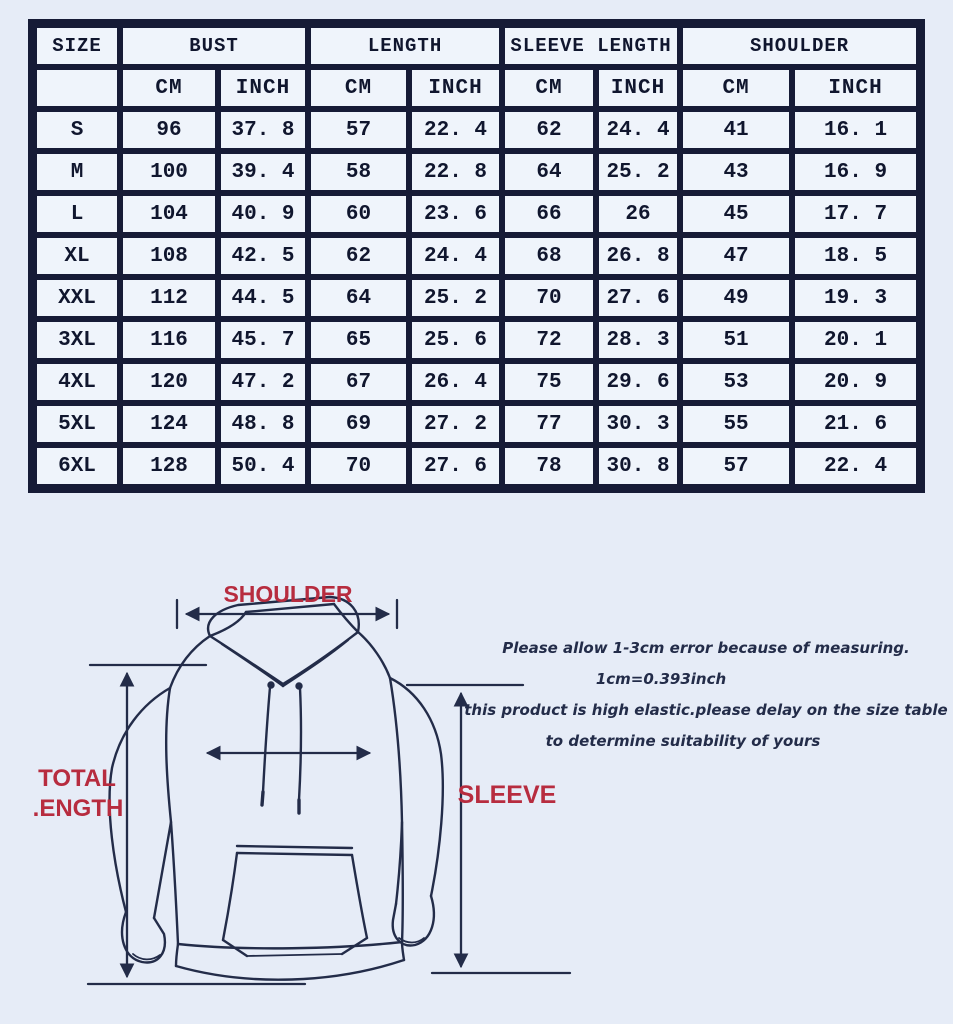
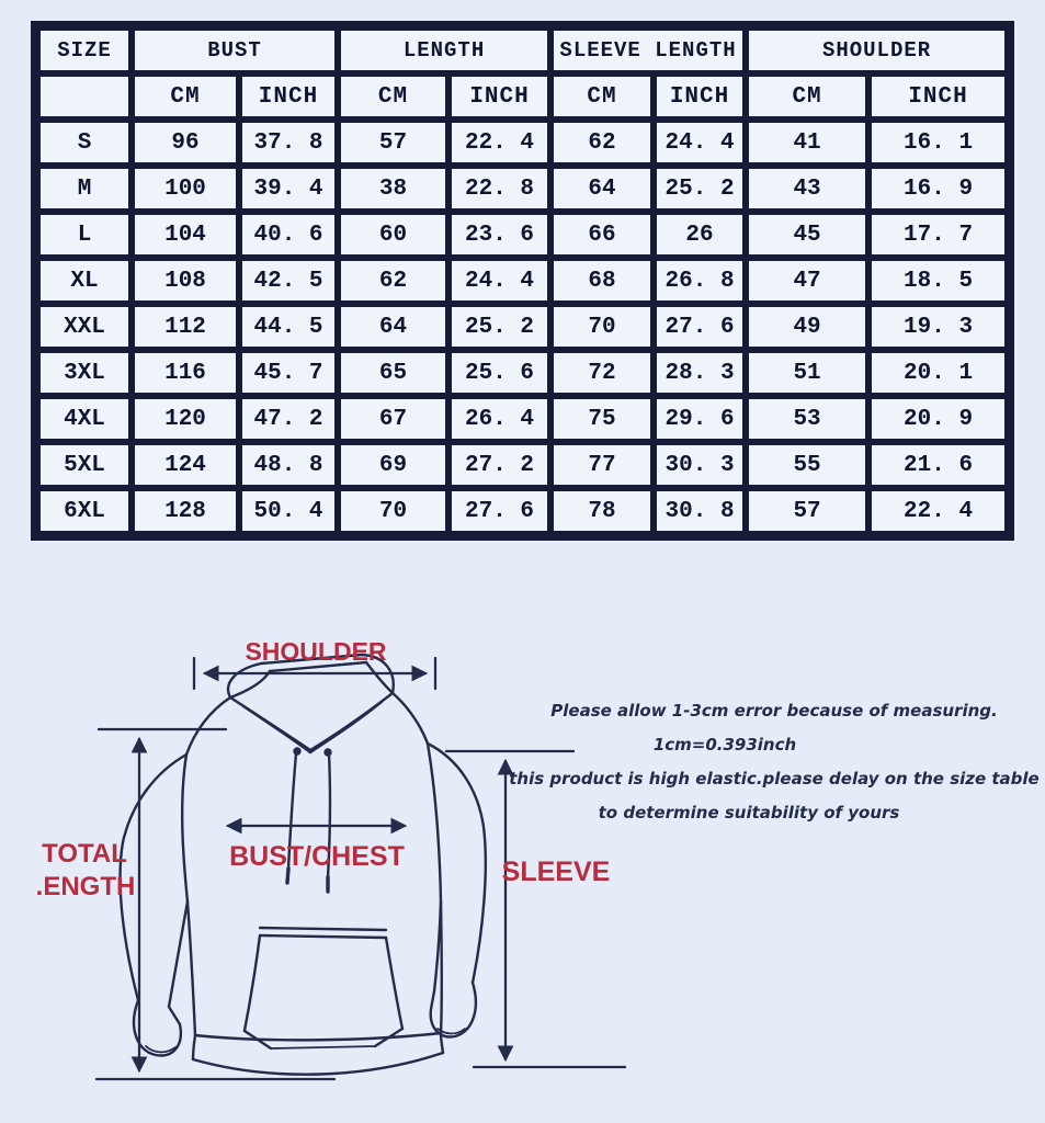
  SIZE	BUST	LENGTH	SLEEVE LENGTH	SHOULDER
  	CM	INCH	CM	INCH	CM	INCH	CM	INCH
  S	96	37. 8	57	22. 4	62	24. 4	41	16. 1
- M	100	39. 4	58	22. 8	64	25. 2	43	16. 9
+ M	100	39. 4	38	22. 8	64	25. 2	43	16. 9
- L	104	40. 9	60	23. 6	66	26	45	17. 7
+ L	104	40. 6	60	23. 6	66	26	45	17. 7
  XL	108	42. 5	62	24. 4	68	26. 8	47	18. 5
  XXL	112	44. 5	64	25. 2	70	27. 6	49	19. 3
  3XL	116	45. 7	65	25. 6	72	28. 3	51	20. 1
  4XL	120	47. 2	67	26. 4	75	29. 6	53	20. 9
  5XL	124	48. 8	69	27. 2	77	30. 3	55	21. 6
  6XL	128	50. 4	70	27. 6	78	30. 8	57	22. 4
  SHOULDER
  TOTAL
  .ENGTH
+ BUST/CHEST
  SLEEVE
  Please allow 1-3cm error because of measuring.
  1cm=0.393inch
  this product is high elastic.please delay on the size table
  to determine suitability of yours
